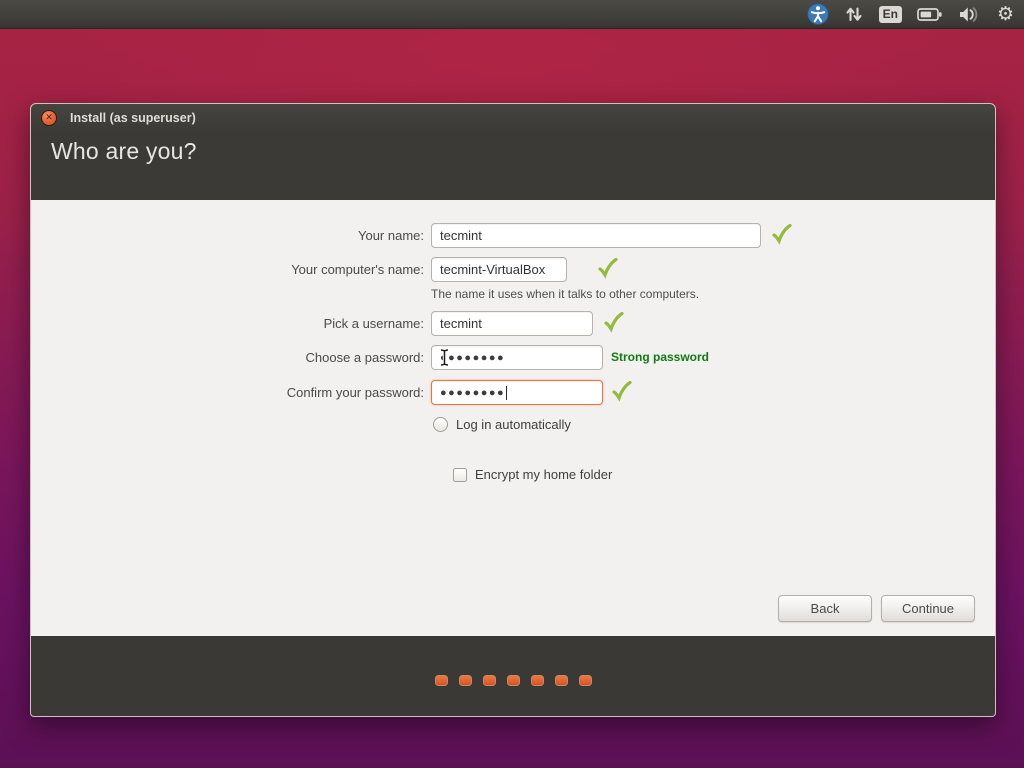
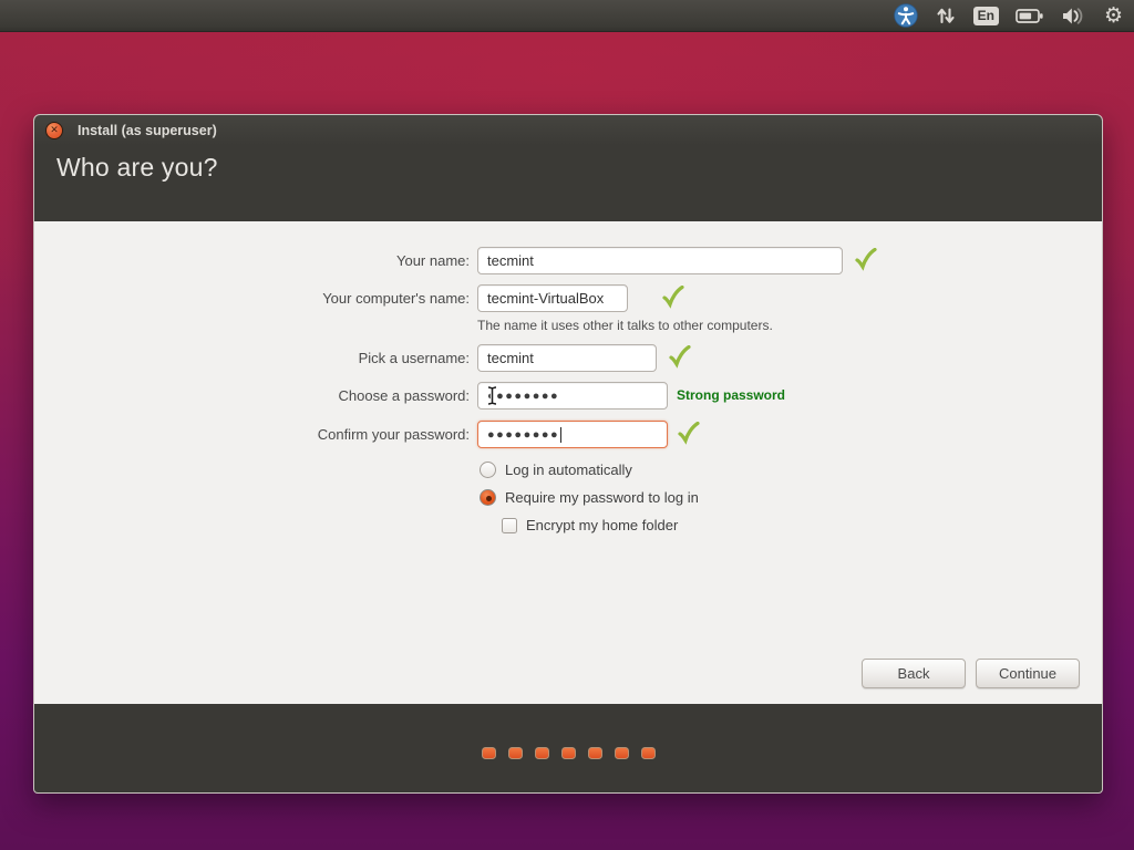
  En
  ⚙
  ✕
  Install (as superuser)
  Who are you?
  Your name:
  tecmint
  Your computer's name:
  tecmint-VirtualBox
- The name it uses when it talks to other computers.
+ The name it uses other it talks to other computers.
  Pick a username:
  tecmint
  Choose a password:
  ●●●●●●●
  Strong password
  Confirm your password:
  ●●●●●●●●
  Log in automatically
+ Require my password to log in
  Encrypt my home folder
  Back
  Continue
